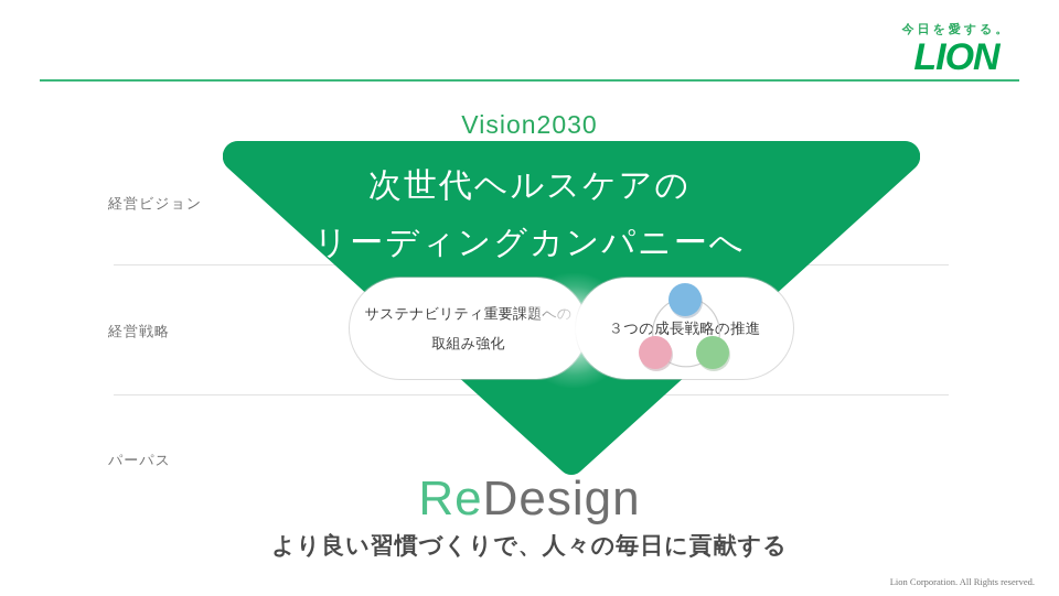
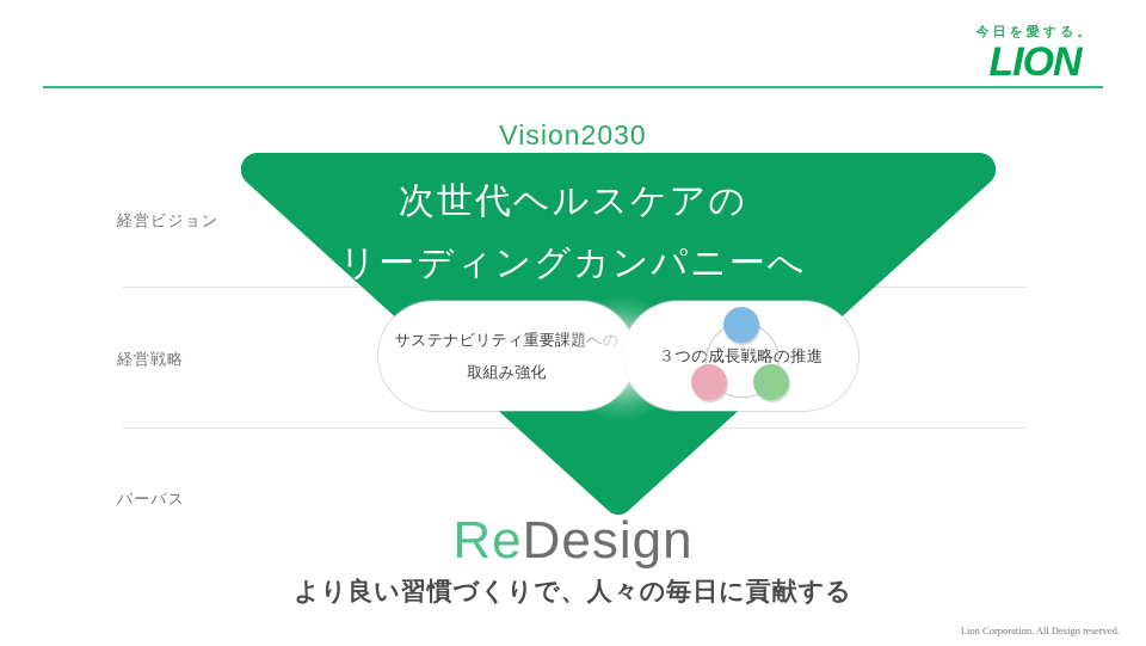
  今日を愛する。
  LION
  経営ビジョン
  経営戦略
  パーパス
  Vision2030
  サステナビリティ重要
  取組み強化
  つの成長戦略の推進
  次世代ヘルスケアの
  リーディングカンパニーへ
  ReDesign
  より良い習慣づくりで、人々の毎日に貢献する
- Lion Corporation. All Rights reserved.
+ Lion Corporation. All Design reserved.
